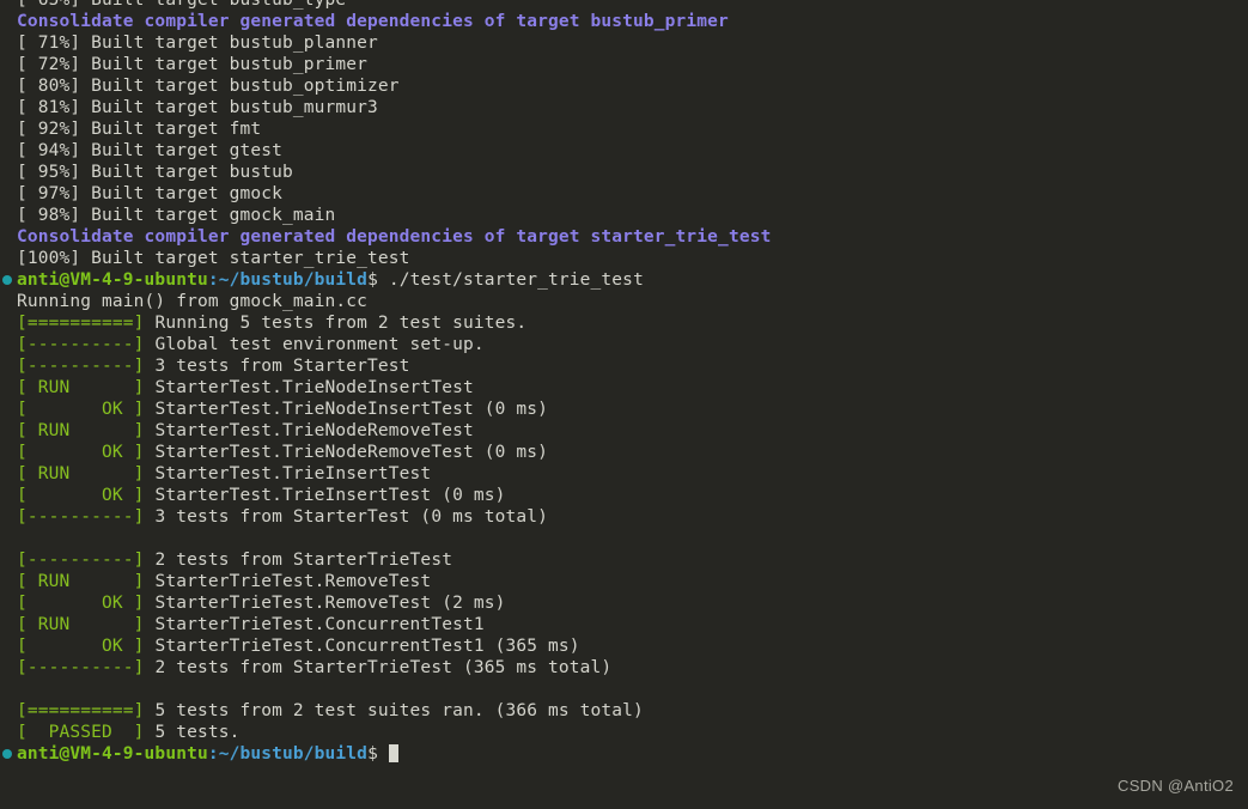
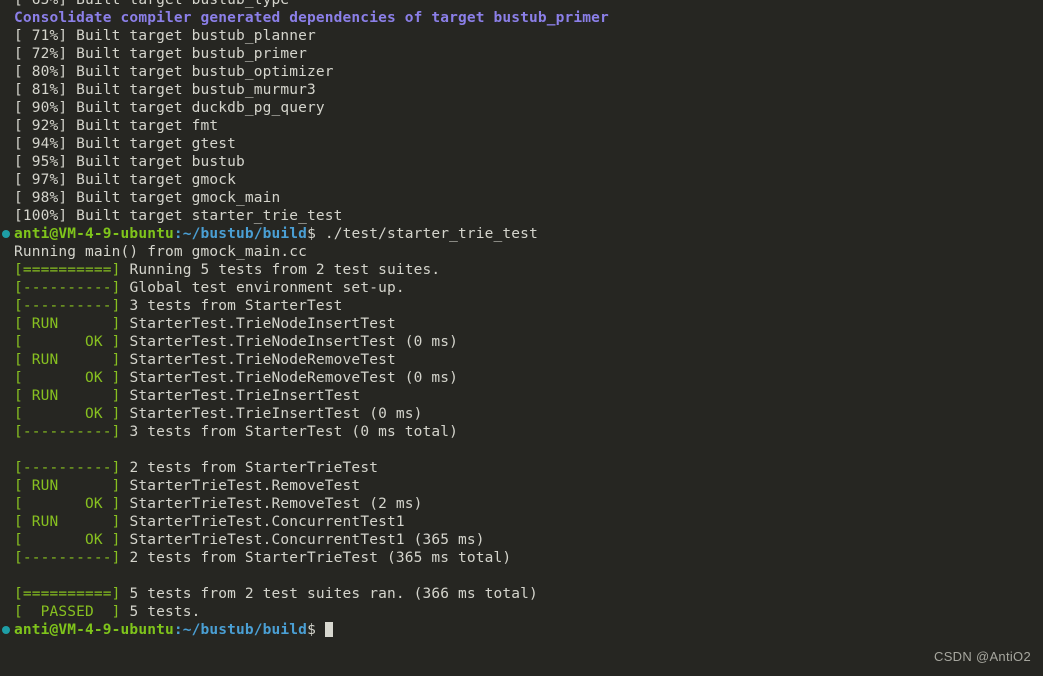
  [ 65%] Built target bustub_type
  Consolidate compiler generated dependencies of target bustub_primer
  [ 71%] Built target bustub_planner
  [ 72%] Built target bustub_primer
  [ 80%] Built target bustub_optimizer
  [ 81%] Built target bustub_murmur3
+ [ 90%] Built target duckdb_pg_query
  [ 92%] Built target fmt
  [ 94%] Built target gtest
  [ 95%] Built target bustub
  [ 97%] Built target gmock
  [ 98%] Built target gmock_main
- Consolidate compiler generated dependencies of target starter_trie_test
  [100%] Built target starter_trie_test
  anti@VM-4-9-ubuntu:~/bustub/build$ ./test/starter_trie_test
  Running main() from gmock_main.cc
  [==========] Running 5 tests from 2 test suites.
  [----------] Global test environment set-up.
  [----------] 3 tests from StarterTest
  [ RUN ] StarterTest.TrieNodeInsertTest
  [ OK ] StarterTest.TrieNodeInsertTest (0 ms)
  [ RUN ] StarterTest.TrieNodeRemoveTest
  [ OK ] StarterTest.TrieNodeRemoveTest (0 ms)
  [ RUN ] StarterTest.TrieInsertTest
  [ OK ] StarterTest.TrieInsertTest (0 ms)
  [----------] 3 tests from StarterTest (0 ms total)
  [----------] 2 tests from StarterTrieTest
  [ RUN ] StarterTrieTest.RemoveTest
  [ OK ] StarterTrieTest.RemoveTest (2 ms)
  [ RUN ] StarterTrieTest.ConcurrentTest1
  [ OK ] StarterTrieTest.ConcurrentTest1 (365 ms)
  [----------] 2 tests from StarterTrieTest (365 ms total)
  [==========] 5 tests from 2 test suites ran. (366 ms total)
  [ PASSED ] 5 tests.
  anti@VM-4-9-ubuntu:~/bustub/build$
  CSDN @AntiO2
